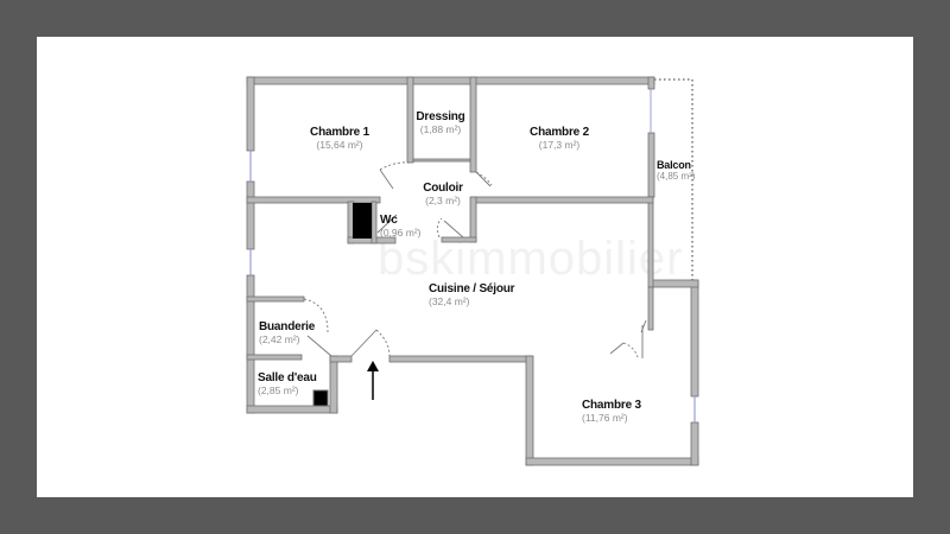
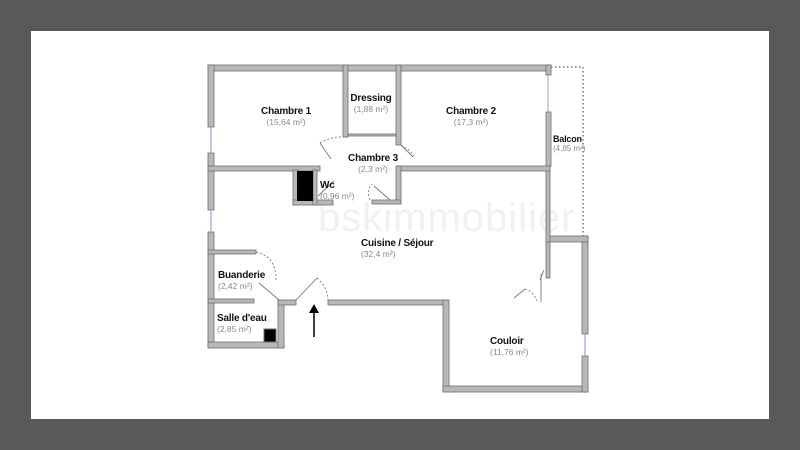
  bskimmobilir
  Chambre 1
  (15,64 m²)
  Dressing
  (1,88 m²)
  Chambre 2
  (17,3 m²)
  Balcon
  (4,85 m²)
- Couloir
+ Chambre 3
  (2,3 m²)
  Wc
  (0,96 m²)
  Cuisine / Séjour
  (32,4 m²)
  Buanderie
  (2,42 m²)
  Salle d'eau
  (2,85 m²)
- Chambre 3
+ Couloir
  (11,76 m²)
